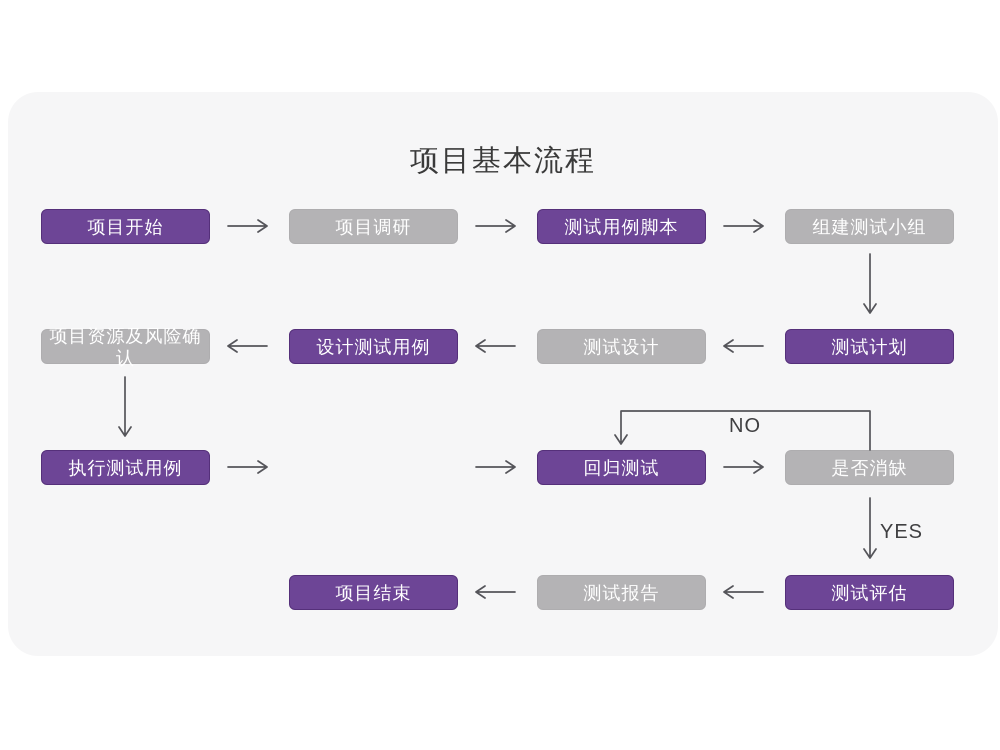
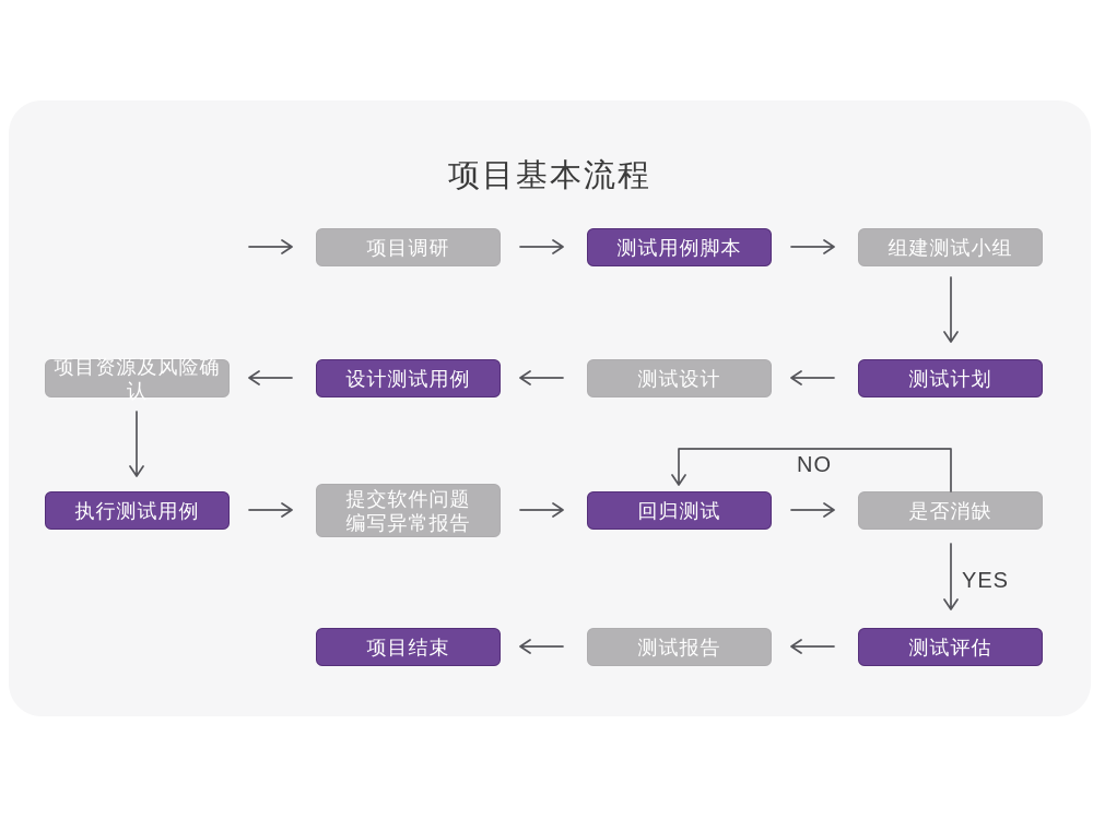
  项目基本流程
- 项目开始
  项目调研
  测试用例脚本
  组建测试小组
  测试计划
  测试设计
  设计测试用例
  项目资源及风险确认
  执行测试用例
+ 提交软件问题
+ 编写异常报告
  回归测试
  是否消缺
  测试评估
  测试报告
  项目结束
  NO
  YES
